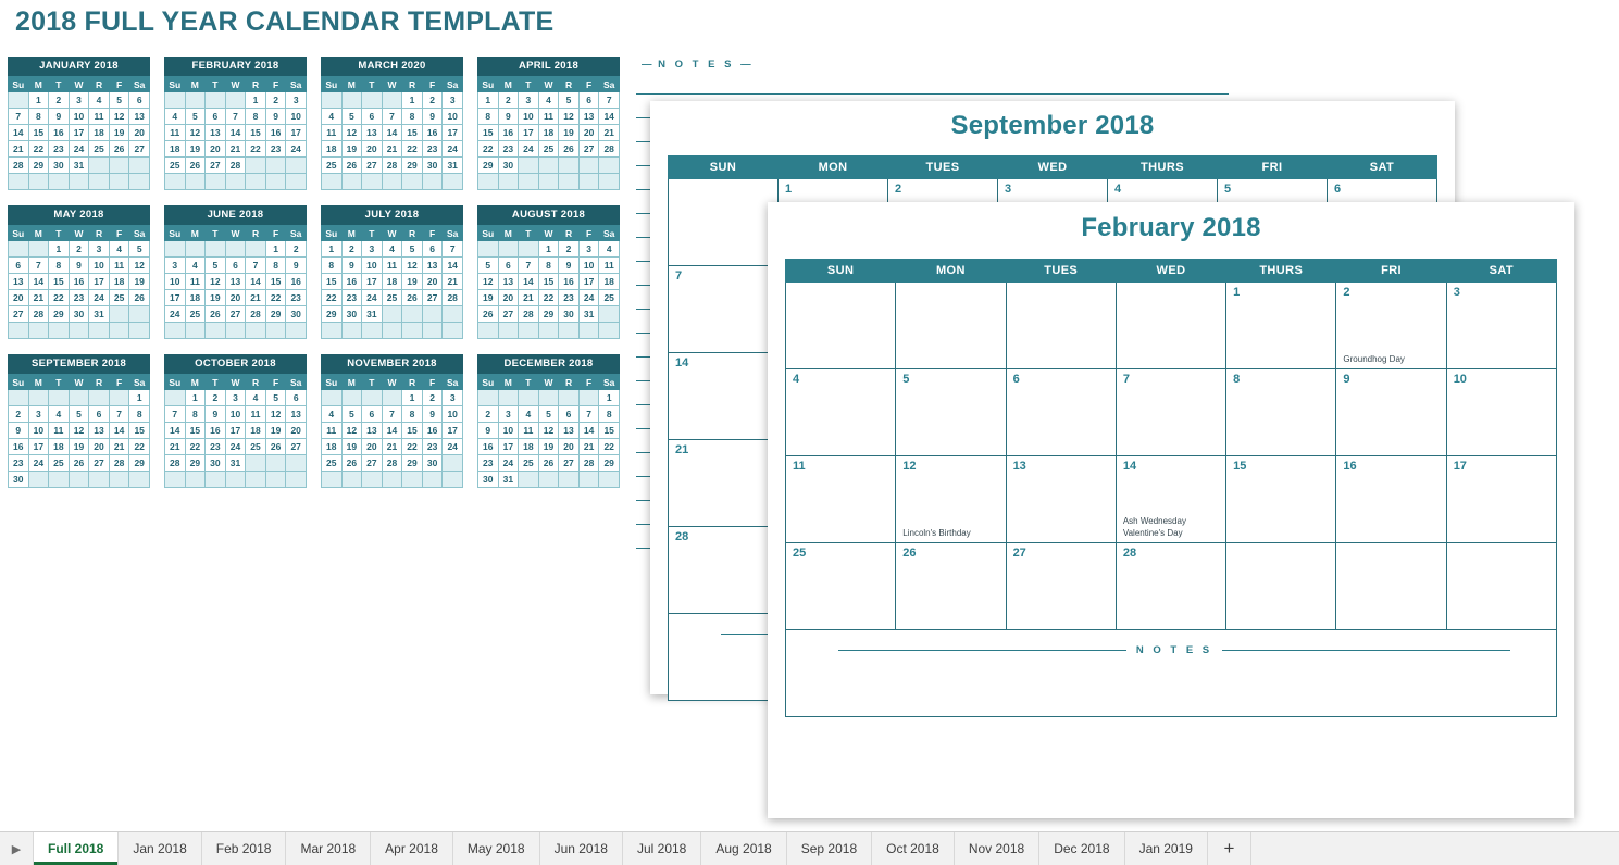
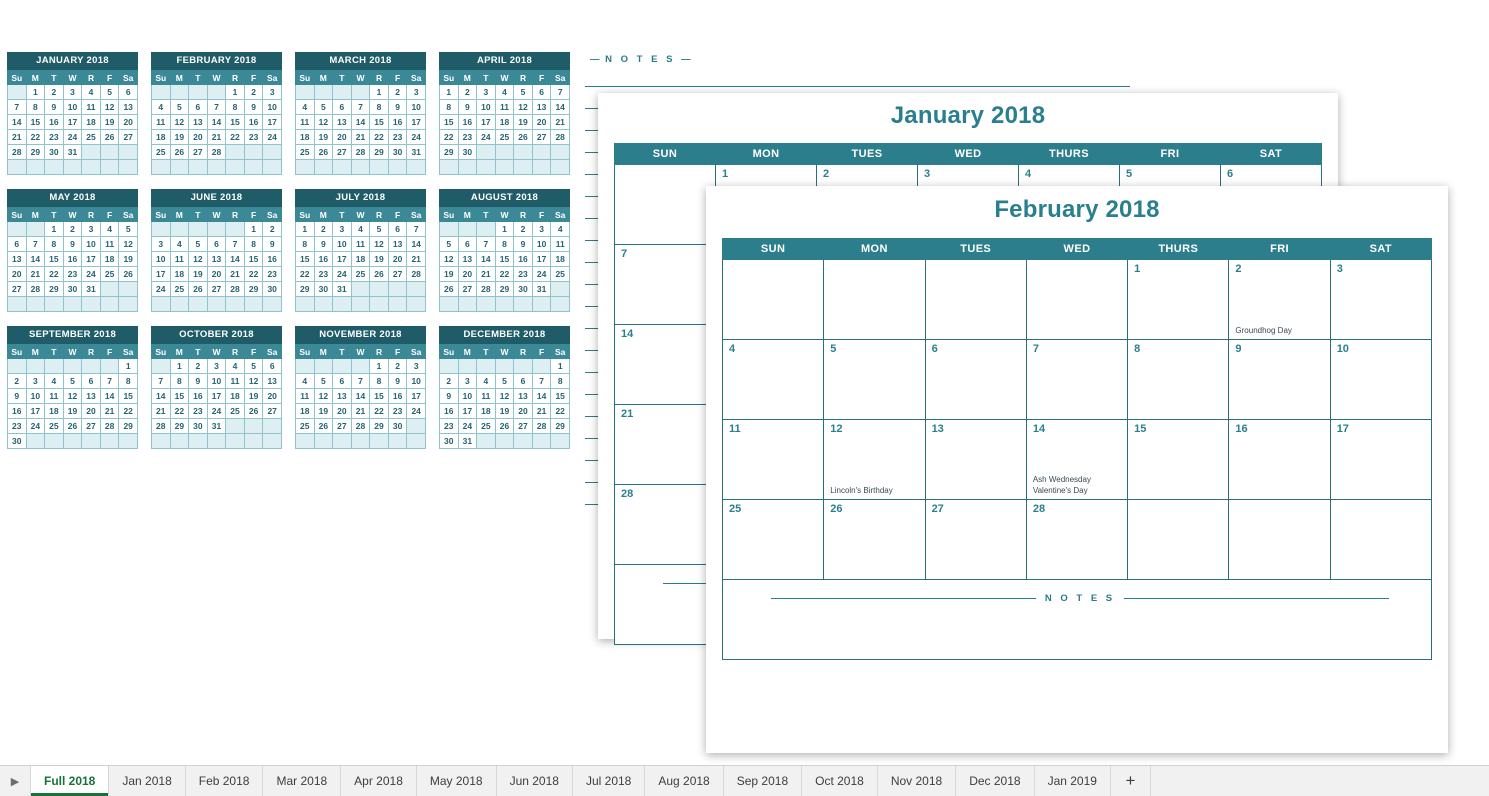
- 2018 FULL YEAR CALENDAR TEMPLATE
  JANUARY 2018
  Su	M	T	W	R	F	Sa
  	1	2	3	4	5	6
  7	8	9	10	11	12	13
  14	15	16	17	18	19	20
  21	22	23	24	25	26	27
  28	29	30	31
  FEBRUARY 2018
  Su	M	T	W	R	F	Sa
  				1	2	3
  4	5	6	7	8	9	10
  11	12	13	14	15	16	17
  18	19	20	21	22	23	24
  25	26	27	28
- MARCH 2020
+ MARCH 2018
  Su	M	T	W	R	F	Sa
  				1	2	3
  4	5	6	7	8	9	10
  11	12	13	14	15	16	17
  18	19	20	21	22	23	24
  25	26	27	28	29	30	31
  APRIL 2018
  Su	M	T	W	R	F	Sa
  1	2	3	4	5	6	7
  8	9	10	11	12	13	14
  15	16	17	18	19	20	21
  22	23	24	25	26	27	28
  29	30
  MAY 2018
  Su	M	T	W	R	F	Sa
  		1	2	3	4	5
  6	7	8	9	10	11	12
  13	14	15	16	17	18	19
  20	21	22	23	24	25	26
  27	28	29	30	31
  JUNE 2018
  Su	M	T	W	R	F	Sa
  					1	2
  3	4	5	6	7	8	9
  10	11	12	13	14	15	16
  17	18	19	20	21	22	23
  24	25	26	27	28	29	30
  JULY 2018
  Su	M	T	W	R	F	Sa
  1	2	3	4	5	6	7
  8	9	10	11	12	13	14
  15	16	17	18	19	20	21
  22	23	24	25	26	27	28
  29	30	31
  AUGUST 2018
  Su	M	T	W	R	F	Sa
  			1	2	3	4
  5	6	7	8	9	10	11
  12	13	14	15	16	17	18
  19	20	21	22	23	24	25
  26	27	28	29	30	31
  SEPTEMBER 2018
  Su	M	T	W	R	F	Sa
  						1
  2	3	4	5	6	7	8
  9	10	11	12	13	14	15
  16	17	18	19	20	21	22
  23	24	25	26	27	28	29
  30
  OCTOBER 2018
  Su	M	T	W	R	F	Sa
  	1	2	3	4	5	6
  7	8	9	10	11	12	13
  14	15	16	17	18	19	20
  21	22	23	24	25	26	27
  28	29	30	31
  NOVEMBER 2018
  Su	M	T	W	R	F	Sa
  				1	2	3
  4	5	6	7	8	9	10
  11	12	13	14	15	16	17
  18	19	20	21	22	23	24
  25	26	27	28	29	30
  DECEMBER 2018
  Su	M	T	W	R	F	Sa
  						1
  2	3	4	5	6	7	8
  9	10	11	12	13	14	15
  16	17	18	19	20	21	22
  23	24	25	26	27	28	29
  30	31
  — N O T E S —
- September 2018
+ January 2018
  SUN	MON	TUES	WED	THURS	FRI	SAT
  	1	2	3	4	5	6
  February 2018
  SUN	MON	TUES	WED	THURS	FRI	SAT
  				1	2Groundhog Day	3
  4	5	6	7	8	9	10
  11	12Lincoln's Birthday	13	14Ash WednesdayValentine's Day	15	16	17
  25	26	27	28
  N O T E S
  ▶
  Full 2018
  Jan 2018
  Feb 2018
  Mar 2018
  Apr 2018
  May 2018
  Jun 2018
  Jul 2018
  Aug 2018
  Sep 2018
  Oct 2018
  Nov 2018
  Dec 2018
  Jan 2019
  +
